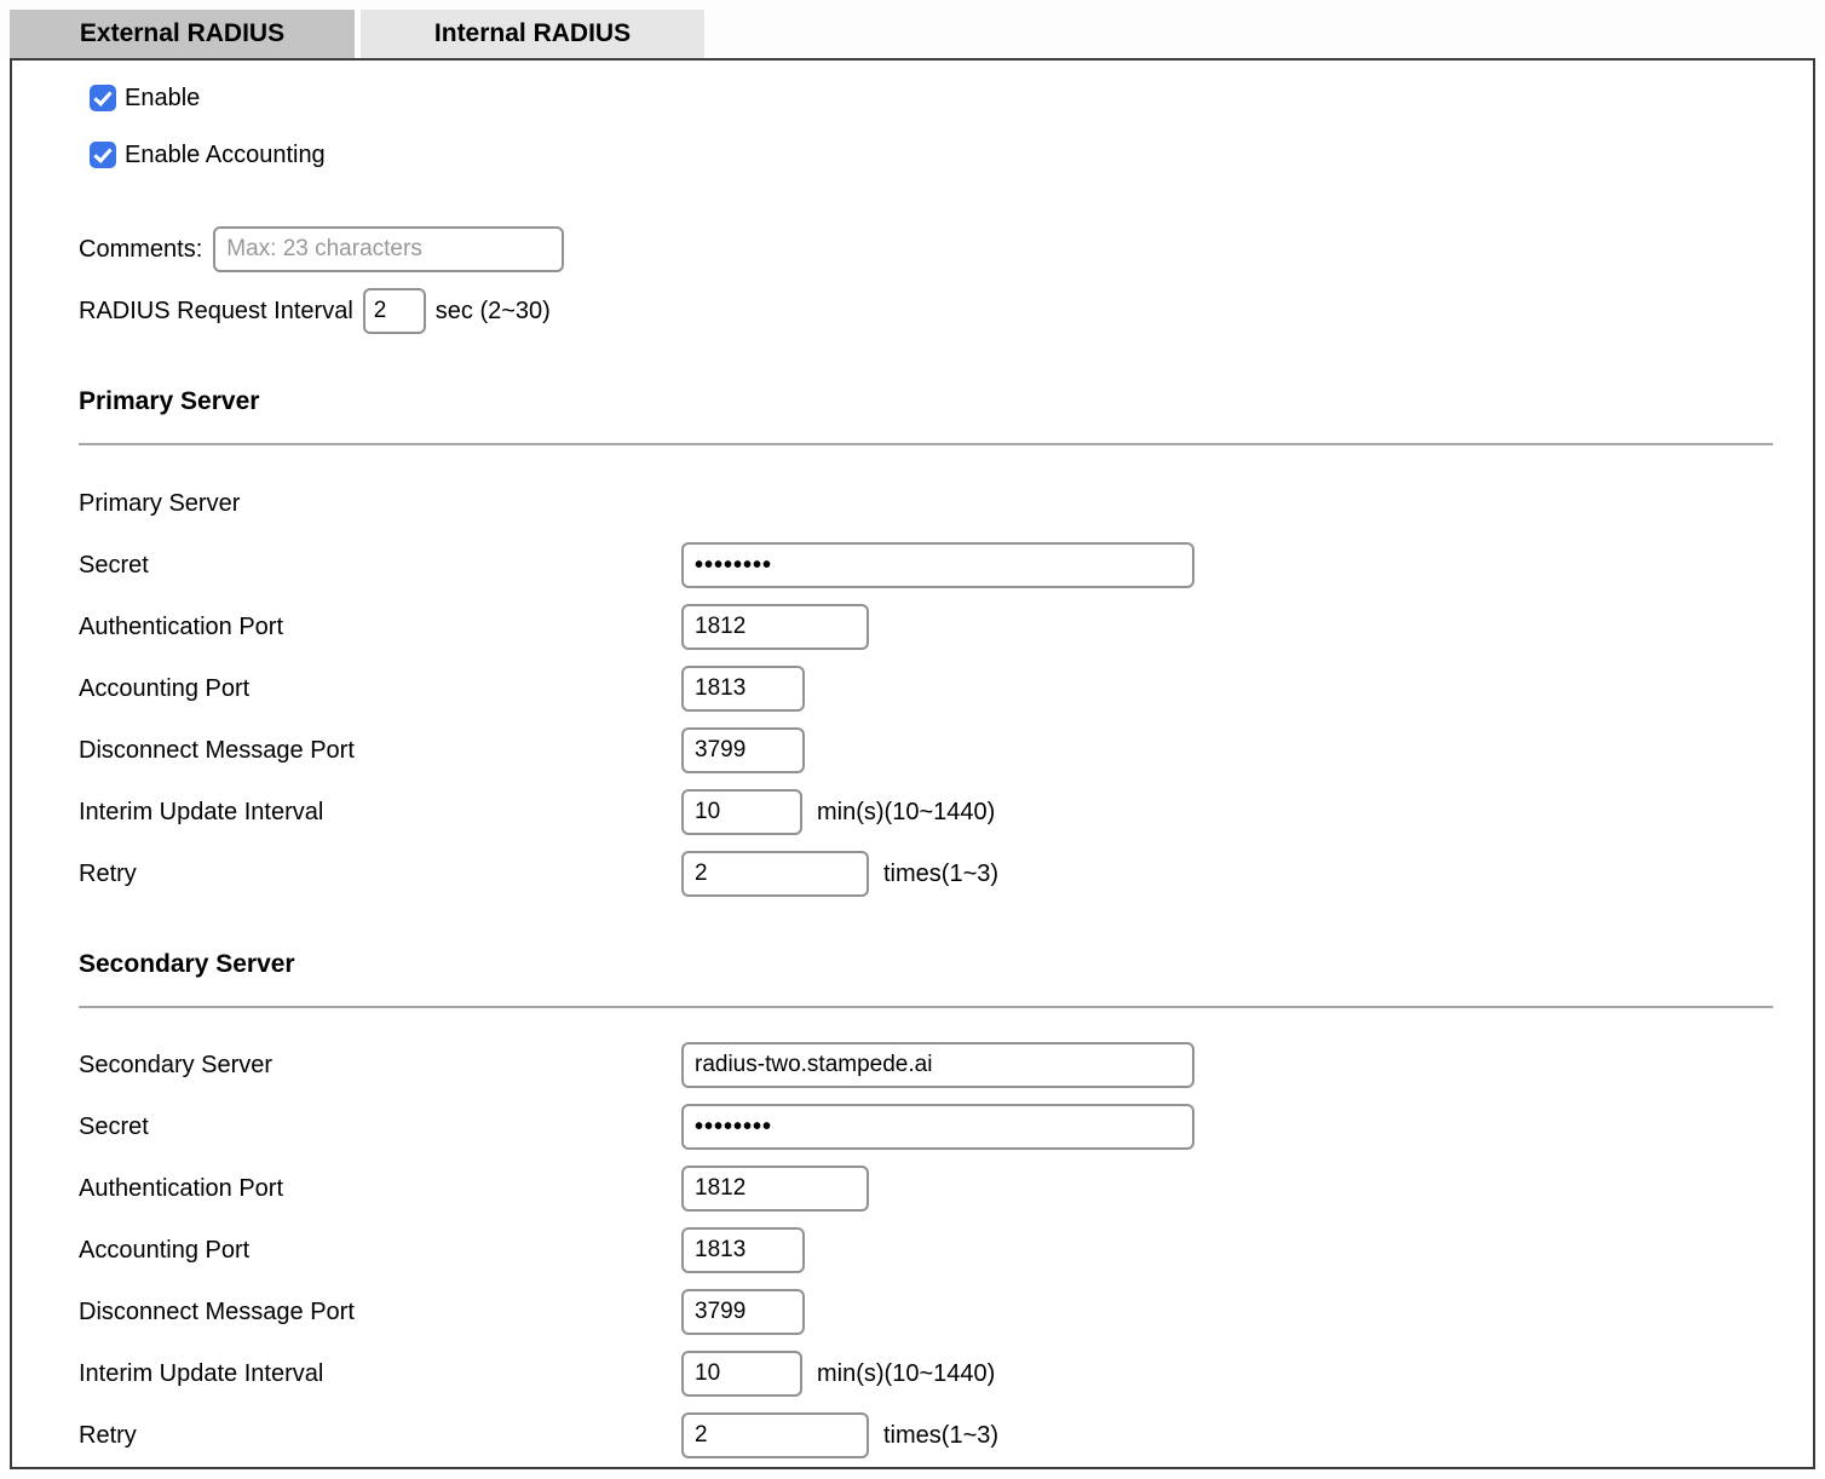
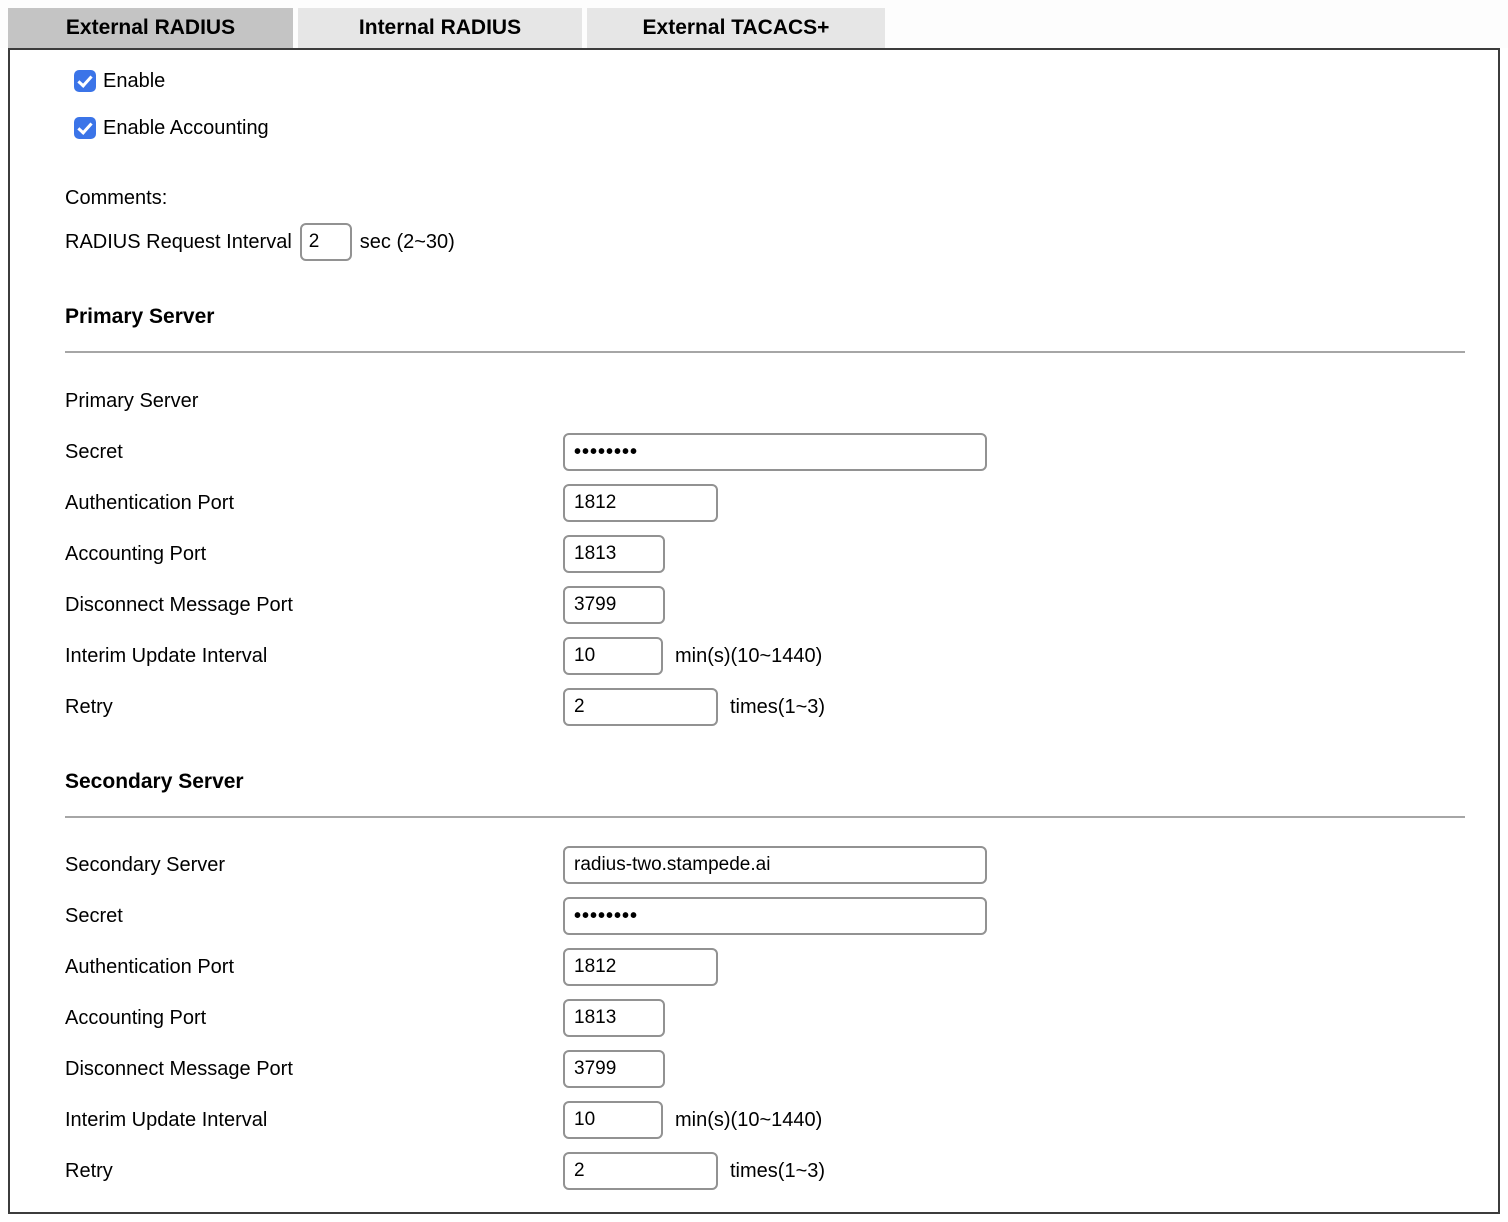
  External RADIUS
  Internal RADIUS
+ External TACACS+
  Enable
  Enable Accounting
  Comments:
- Max: 23 characters
  RADIUS Request Interval
  2
  sec (2~30)
  Primary Server
  Primary Server
  Secret
  ••••••••
  Authentication Port
  1812
  Accounting Port
  1813
  Disconnect Message Port
  3799
  Interim Update Interval
  10
  min(s)(10~1440)
  Retry
  2
  times(1~3)
  Secondary Server
  Secondary Server
  radius-two.stampede.ai
  Secret
  ••••••••
  Authentication Port
  1812
  Accounting Port
  1813
  Disconnect Message Port
  3799
  Interim Update Interval
  10
  min(s)(10~1440)
  Retry
  2
  times(1~3)
